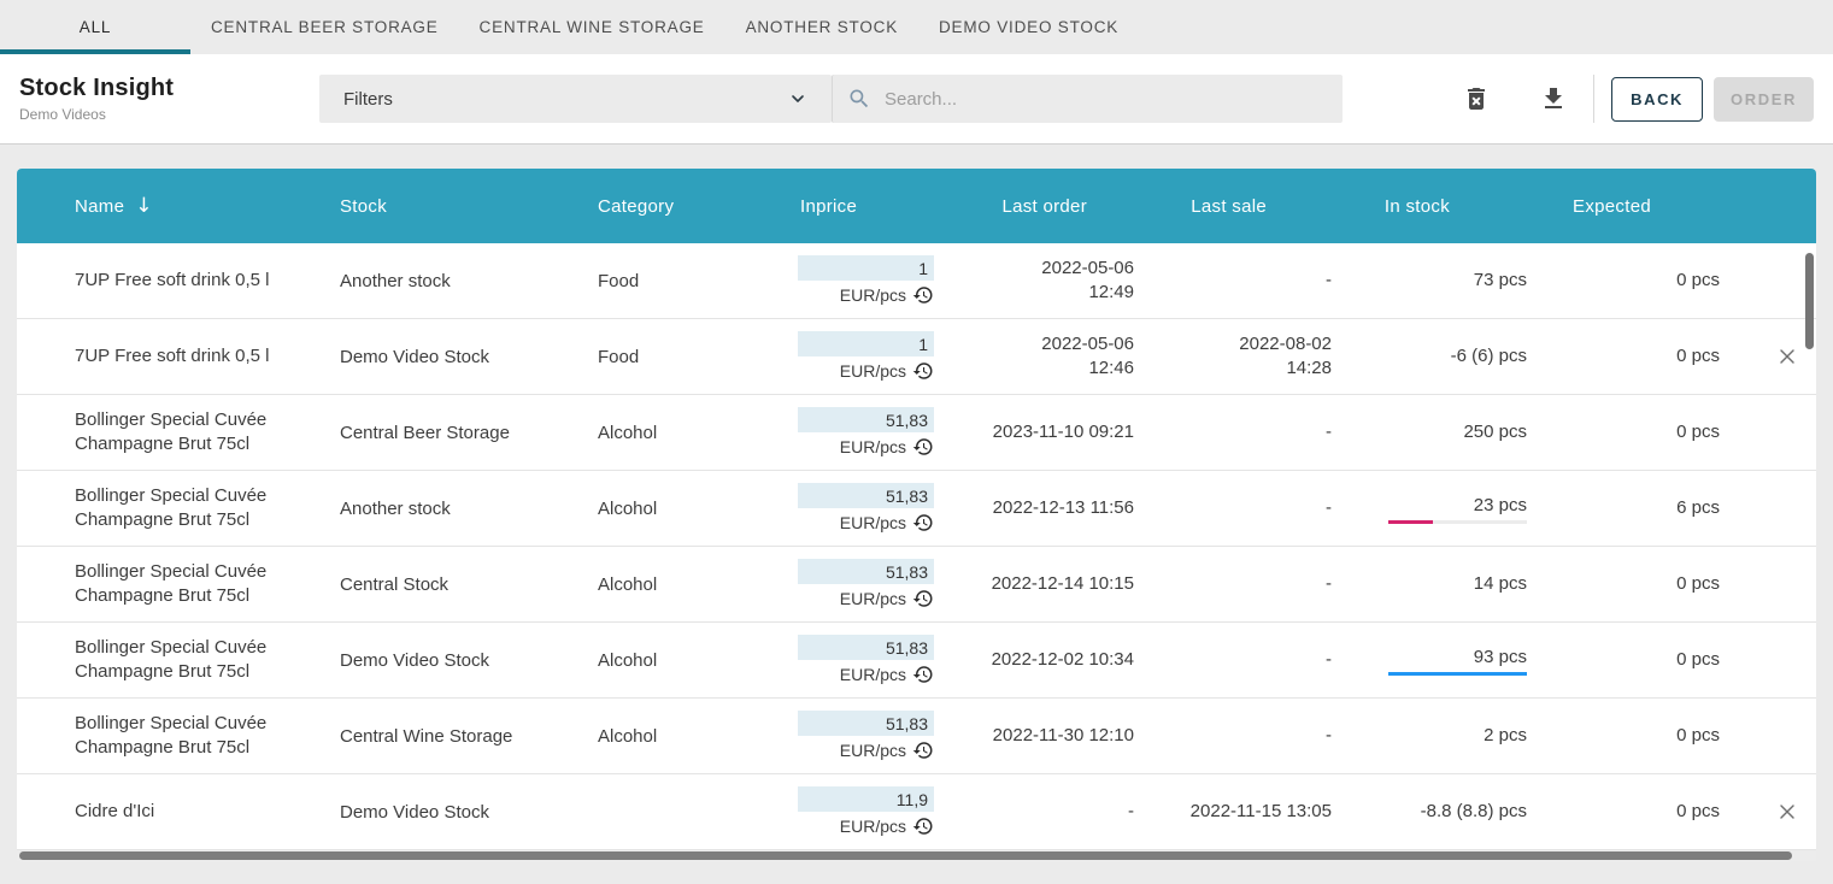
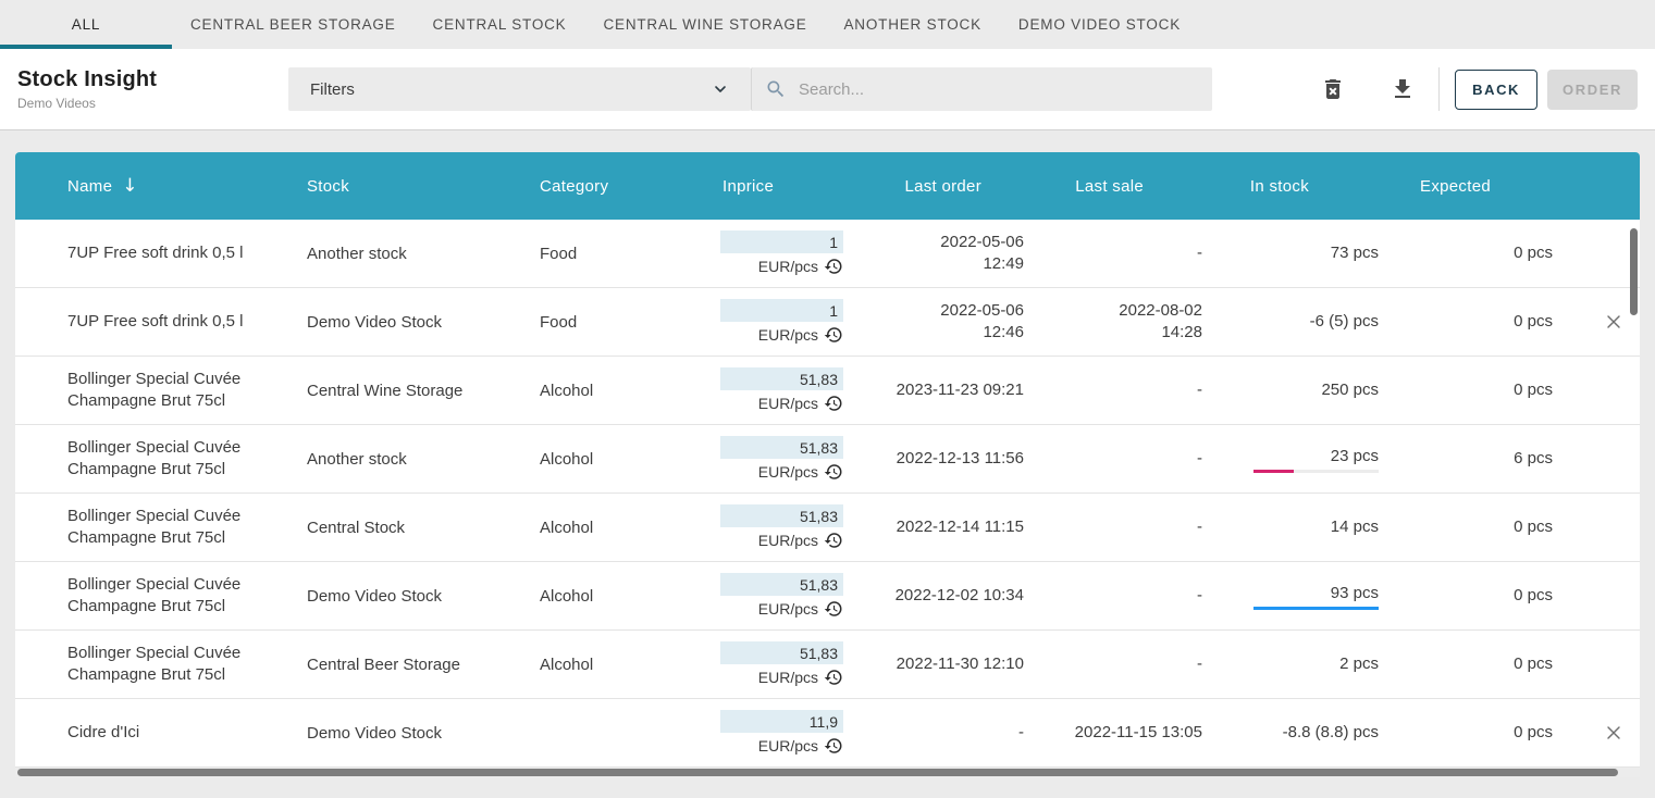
  ALL
  CENTRAL BEER STORAGE
+ CENTRAL STOCK
  CENTRAL WINE STORAGE
  ANOTHER STOCK
  DEMO VIDEO STOCK
  Stock Insight
  Demo Videos
  Filters
  Search...
  BACK
  ORDER
  Name
  ↓
  Stock
  Category
  Inprice
  Last order
  Last sale
  In stock
  Expected
  7UP Free soft drink 0,5 l
  Another stock
  Food
  1
  EUR/pcs
  2022-05-06
  12:49
  -
  73 pcs
  0 pcs
  7UP Free soft drink 0,5 l
  Demo Video Stock
  Food
  1
  EUR/pcs
  2022-05-06
  12:46
  2022-08-02
  14:28
- -6 (6) pcs
+ -6 (5) pcs
  0 pcs
  Bollinger Special Cuvée Champagne Brut 75cl
- Central Beer Storage
+ Central Wine Storage
  Alcohol
  51,83
  EUR/pcs
- 2023-11-10 09:21
+ 2023-11-23 09:21
  -
  250 pcs
  0 pcs
  Bollinger Special Cuvée Champagne Brut 75cl
  Another stock
  Alcohol
  51,83
  EUR/pcs
  2022-12-13 11:56
  -
  23 pcs
  6 pcs
  Bollinger Special Cuvée Champagne Brut 75cl
  Central Stock
  Alcohol
  51,83
  EUR/pcs
- 2022-12-14 10:15
+ 2022-12-14 11:15
  -
  14 pcs
  0 pcs
  Bollinger Special Cuvée Champagne Brut 75cl
  Demo Video Stock
  Alcohol
  51,83
  EUR/pcs
  2022-12-02 10:34
  -
  93 pcs
  0 pcs
  Bollinger Special Cuvée Champagne Brut 75cl
- Central Wine Storage
+ Central Beer Storage
  Alcohol
  51,83
  EUR/pcs
  2022-11-30 12:10
  -
  2 pcs
  0 pcs
  Cidre d'Ici
  Demo Video Stock
  11,9
  EUR/pcs
  -
  2022-11-15 13:05
  -8.8 (8.8) pcs
  0 pcs
